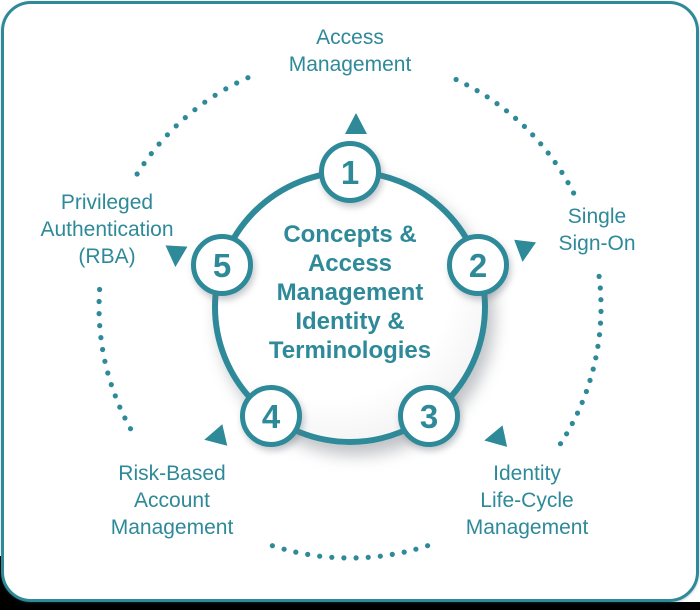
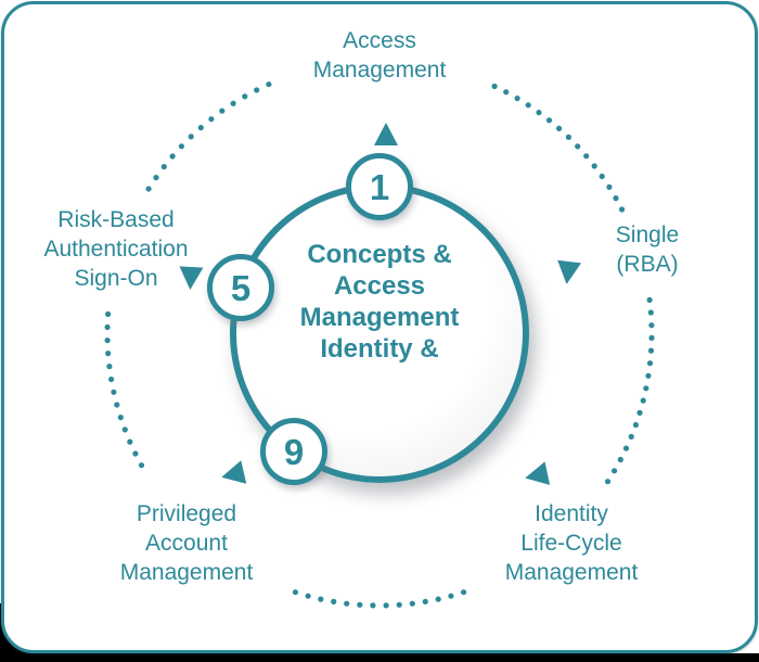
  Concepts &
  Access
  Management
  Identity &
- Terminologies
  1
- 2
- 3
- 4
+ 9
  5
  Access
  Management
  Single
- Sign-On
+ (RBA)
  Identity
  Life-Cycle
  Management
- Risk-Based
+ Privileged
  Account
  Management
- Privileged
+ Risk-Based
  Authentication
- (RBA)
+ Sign-On
